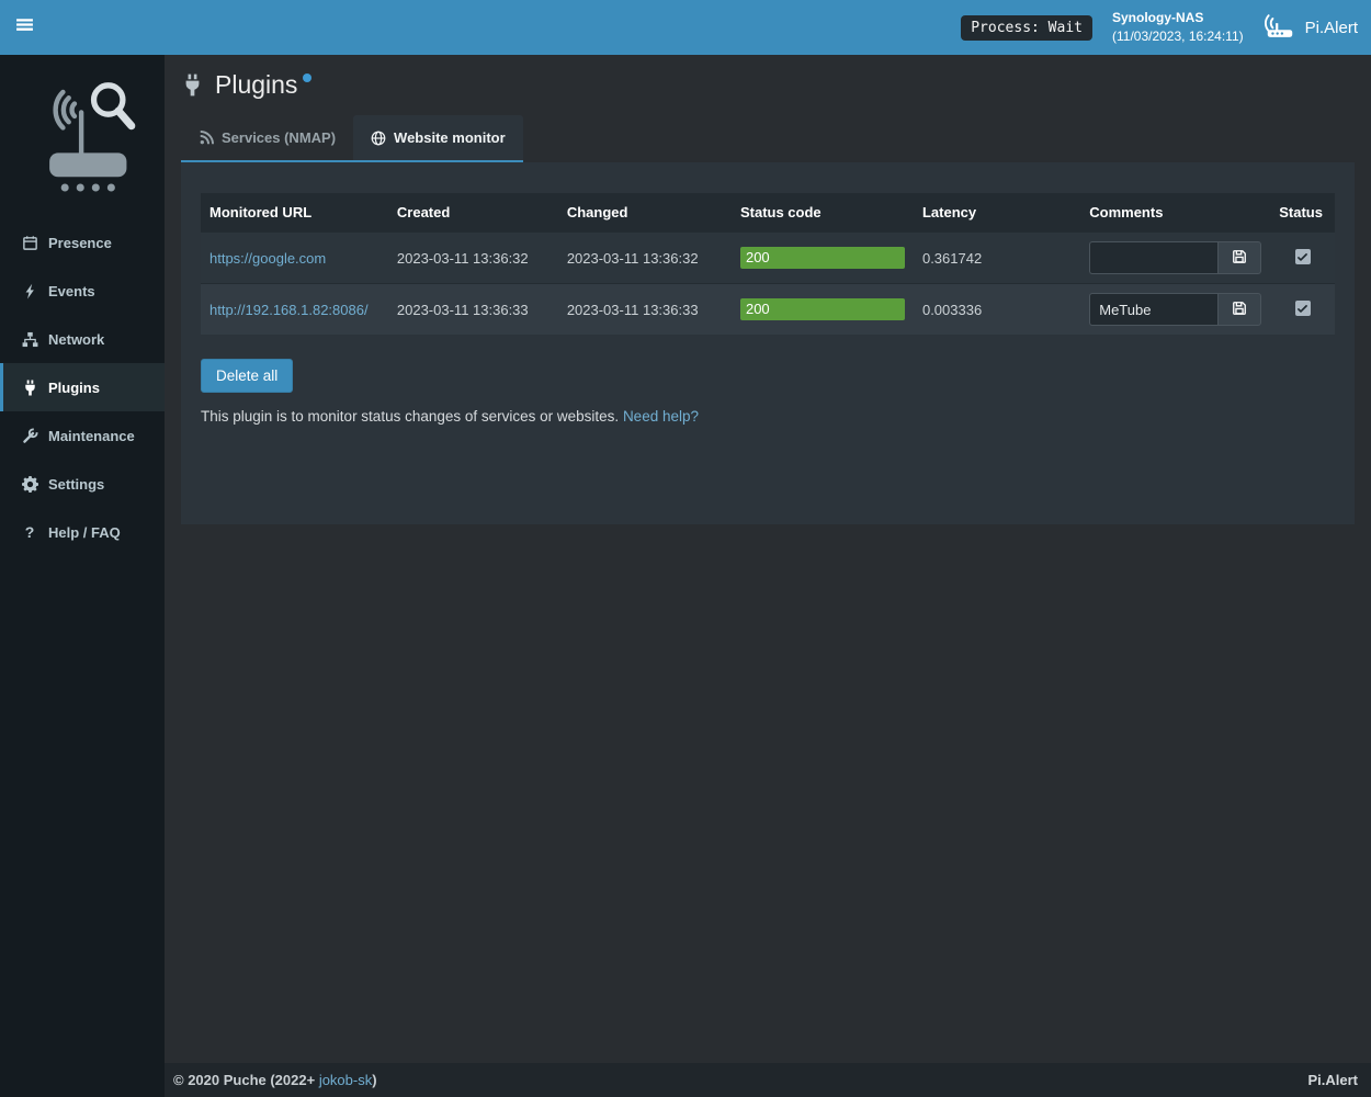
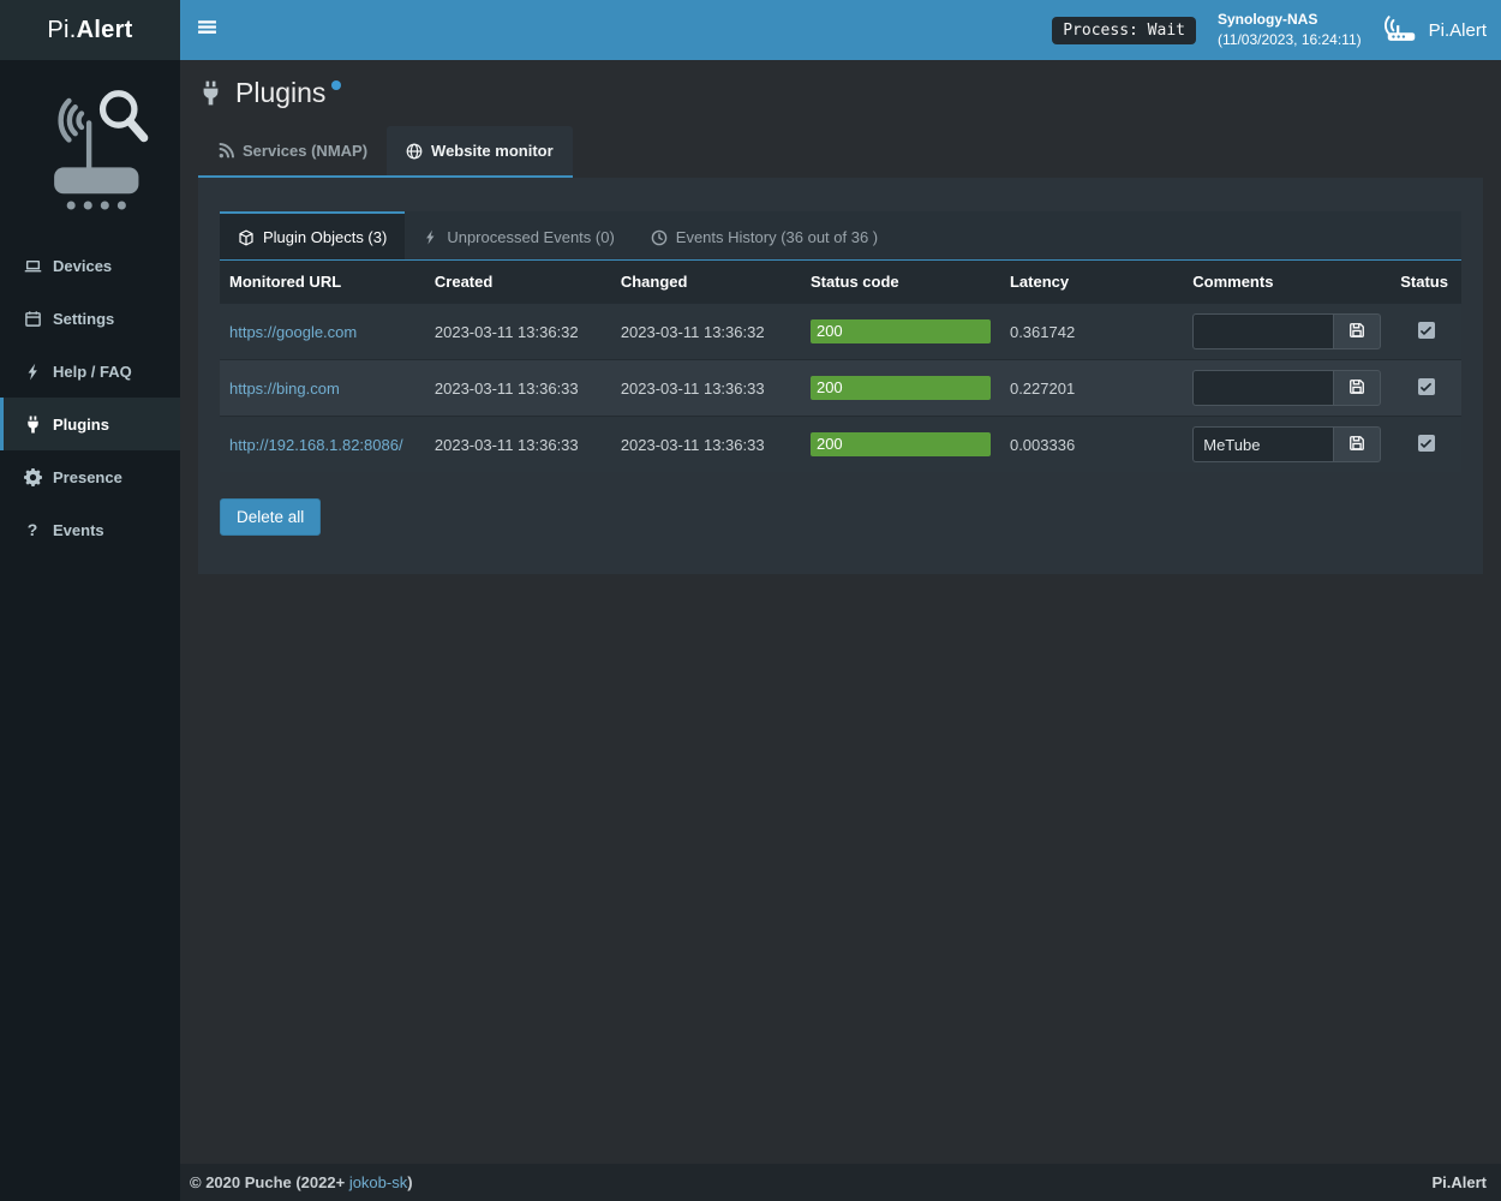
+ Pi.
+ Alert
  Process: Wait
  Synology-NAS
  (11/03/2023, 16:24:11)
  Pi.Alert
+ Devices
- Presence
+ Settings
- Events
+ Help / FAQ
- Network
  Plugins
- Maintenance
- Settings
+ Presence
  ?
- Help / FAQ
+ Events
  Plugins
  Services (NMAP)
  Website monitor
+ Plugin Objects (3)
+ Unprocessed Events (0)
+ Events History (36 out of 36 )
  Monitored URL	Created	Changed	Status code	Latency	Comments	Status
  https://google.com	2023-03-11 13:36:32	2023-03-11 13:36:32	200	0.361742
+ https://bing.com	2023-03-11 13:36:33	2023-03-11 13:36:33	200	0.227201
  http://192.168.1.82:8086/	2023-03-11 13:36:33	2023-03-11 13:36:33	200	0.003336	MeTube
  Delete all
- This plugin is to monitor status changes of services or websites. Need help?
  © 2020 Puche (2022+ jokob-sk)
  Pi.Alert
